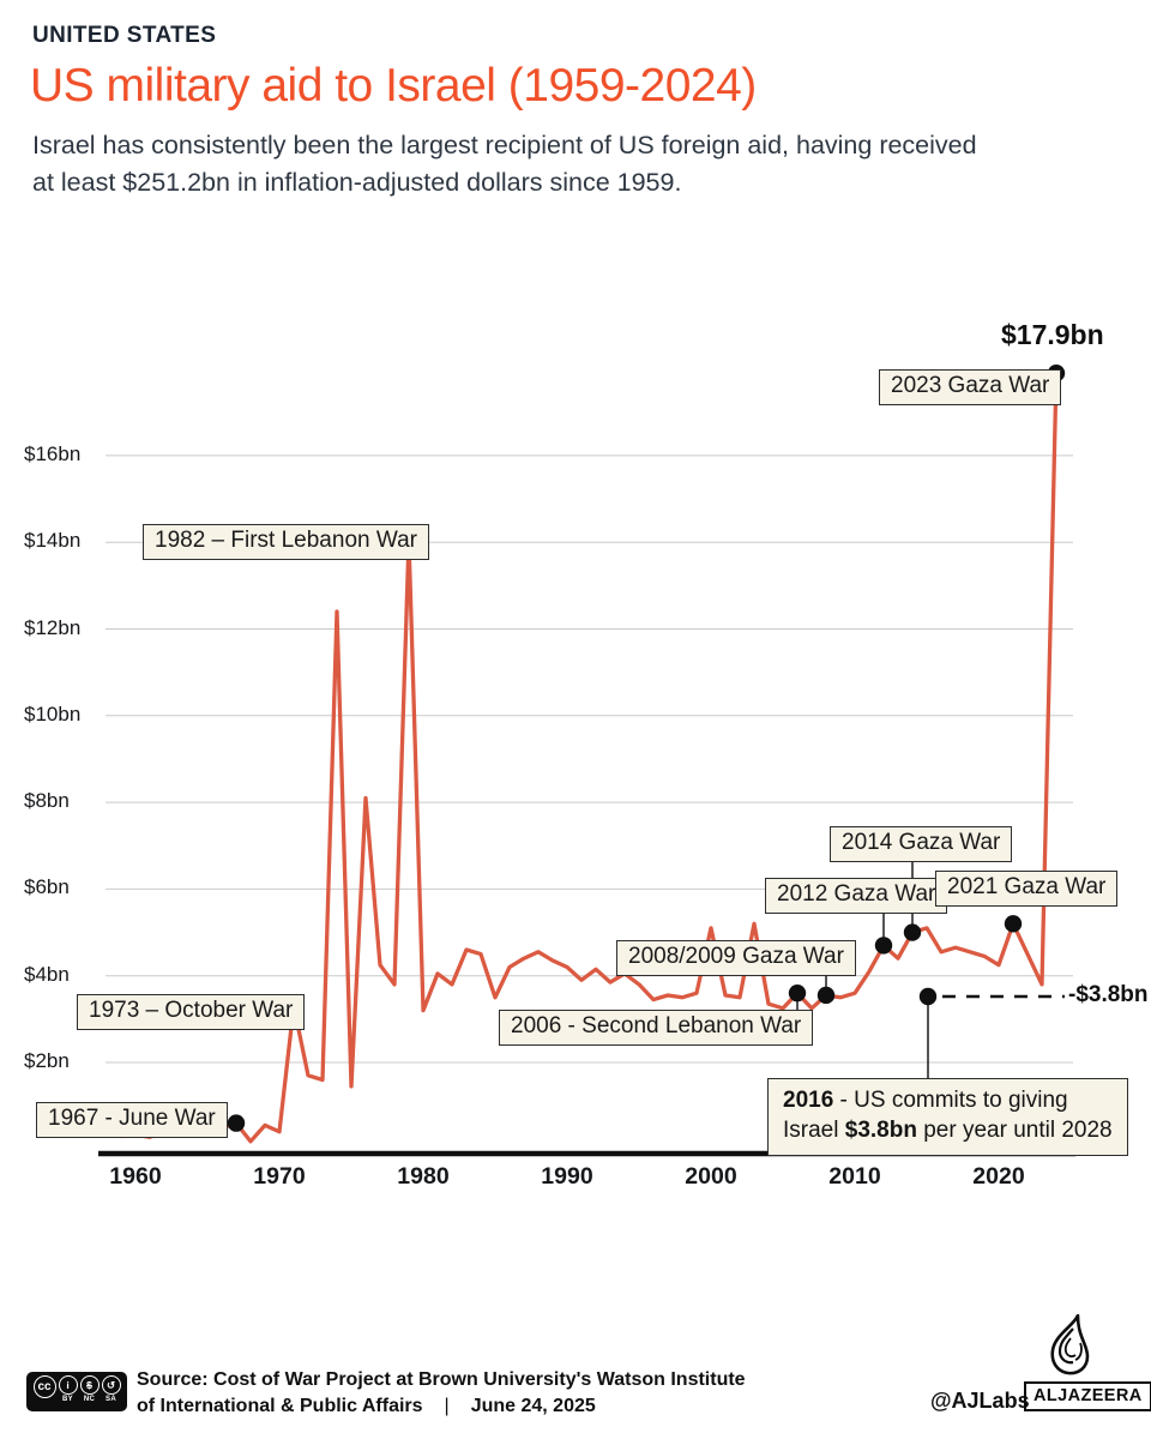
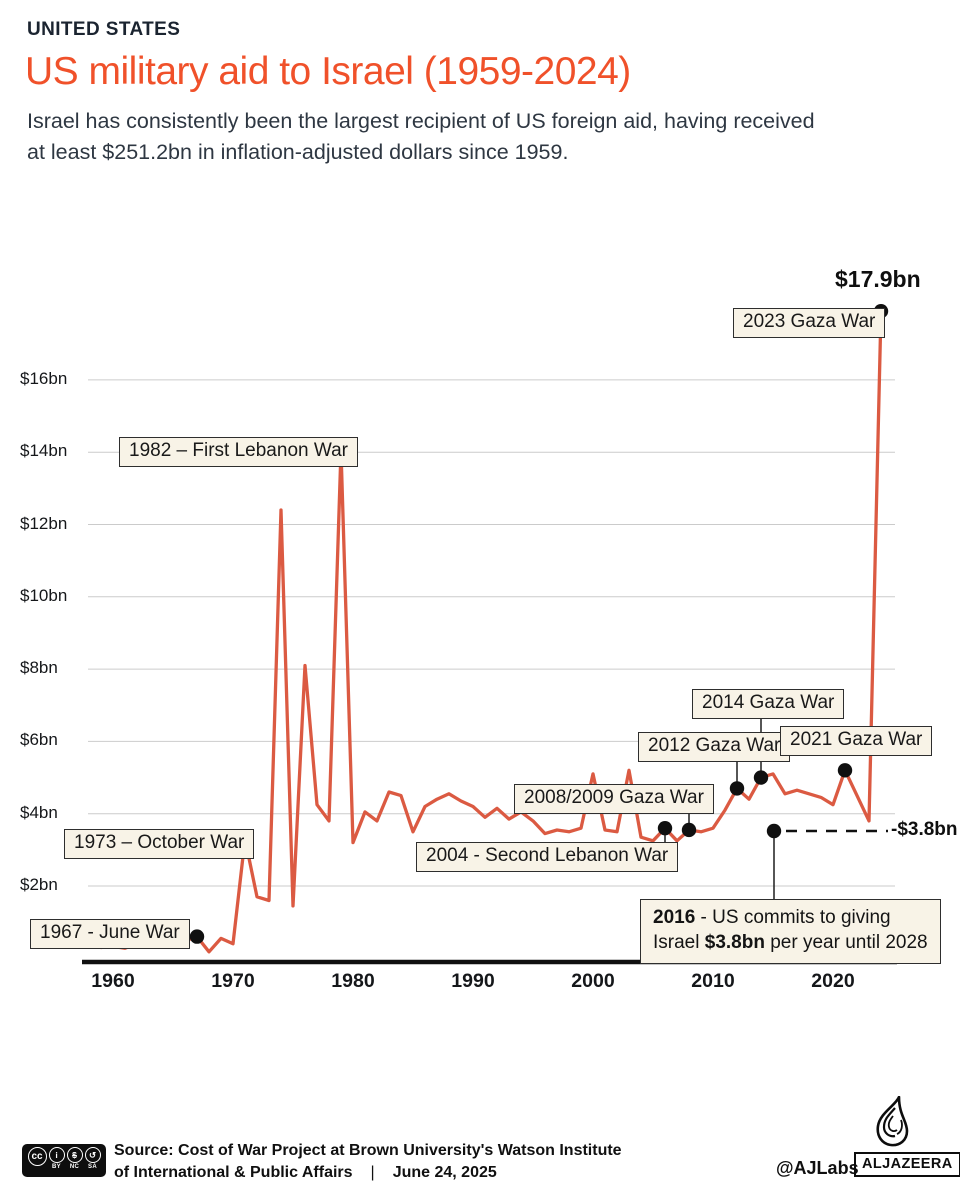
  UNITED STATES
  US military aid to Israel (1959-2024)
  Israel has consistently been the largest recipient of US foreign aid, having received
  at least $251.2bn in inflation-adjusted dollars since 1959.
  $16bn
  $14bn
  $12bn
  $10bn
  $8bn
  $6bn
  $4bn
  $2bn
  1960
  1970
  1980
  1990
  2000
  2010
  2020
  1967 - June War
  1973 – October War
  1982 – First Lebanon War
- 2006 - Second Lebanon War
+ 2004 - Second Lebanon War
  2008/2009 Gaza War
  2012 Gaza War
  2014 Gaza War
  2021 Gaza War
  2023 Gaza War
  $17.9bn
  -$3.8bn
  2016 - US commits to giving
  Israel $3.8bn per year until 2028
  cc
  i
  $
  ↺
  Source: Cost of War Project at Brown University's Watson Institute
  of International & Public Affairs | June 24, 2025
  @AJLabs
  ALJAZEERA
